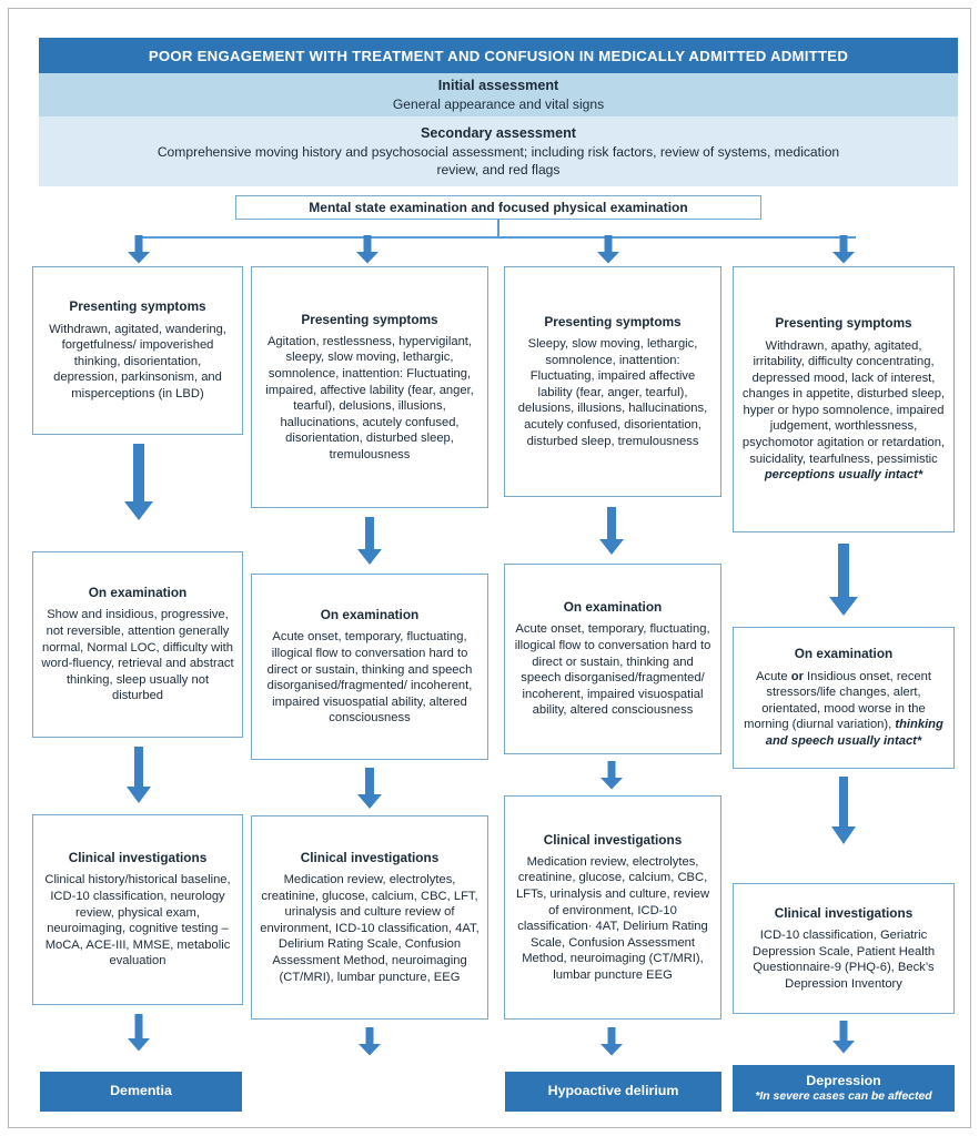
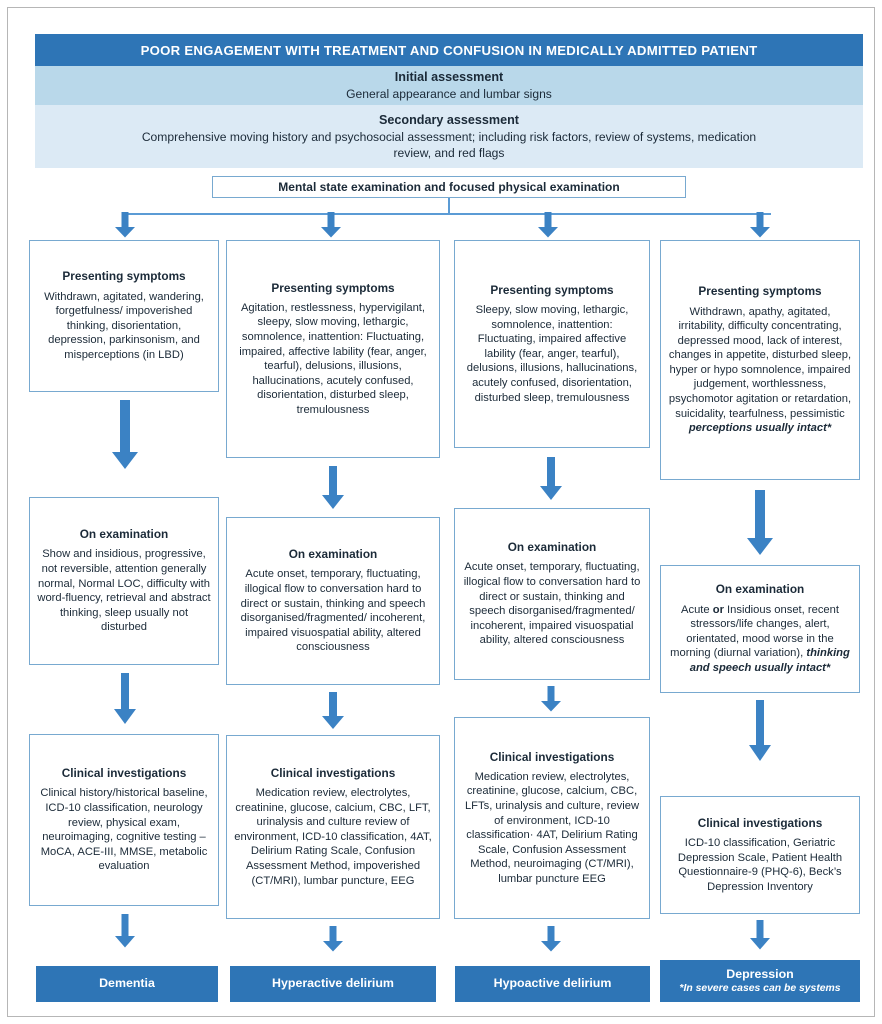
- POOR ENGAGEMENT WITH TREATMENT AND CONFUSION IN MEDICALLY ADMITTED ADMITTED
+ POOR ENGAGEMENT WITH TREATMENT AND CONFUSION IN MEDICALLY ADMITTED PATIENT
  Initial assessment
- General appearance and vital signs
+ General appearance and lumbar signs
  Secondary assessment
  Comprehensive moving history and psychosocial assessment; including risk factors, review of systems, medication review, and red flags
  Mental state examination and focused physical examination
  Presenting symptoms
  Withdrawn, agitated, wandering, forgetfulness/ impoverished thinking, disorientation, depression, parkinsonism, and misperceptions (in LBD)
  On examination
  Show and insidious, progressive, not reversible, attention generally normal, Normal LOC, difficulty with word-fluency, retrieval and abstract thinking, sleep usually not disturbed
  Clinical investigations
  Clinical history/historical baseline, ICD-10 classification, neurology review, physical exam, neuroimaging, cognitive testing – MoCA, ACE-III, MMSE, metabolic evaluation
  Dementia
  Presenting symptoms
  Agitation, restlessness, hypervigilant, sleepy, slow moving, lethargic, somnolence, inattention: Fluctuating, impaired, affective lability (fear, anger, tearful), delusions, illusions, hallucinations, acutely confused, disorientation, disturbed sleep, tremulousness
  On examination
  Acute onset, temporary, fluctuating, illogical flow to conversation hard to direct or sustain, thinking and speech disorganised/fragmented/ incoherent, impaired visuospatial ability, altered consciousness
  Clinical investigations
- Medication review, electrolytes, creatinine, glucose, calcium, CBC, LFT, urinalysis and culture review of environment, ICD-10 classification, 4AT, Delirium Rating Scale, Confusion Assessment Method, neuroimaging (CT/MRI), lumbar puncture, EEG
+ Medication review, electrolytes, creatinine, glucose, calcium, CBC, LFT, urinalysis and culture review of environment, ICD-10 classification, 4AT, Delirium Rating Scale, Confusion Assessment Method, impoverished (CT/MRI), lumbar puncture, EEG
+ Hyperactive delirium
  Presenting symptoms
  Sleepy, slow moving, lethargic, somnolence, inattention: Fluctuating, impaired affective lability (fear, anger, tearful), delusions, illusions, hallucinations, acutely confused, disorientation, disturbed sleep, tremulousness
  On examination
  Acute onset, temporary, fluctuating, illogical flow to conversation hard to direct or sustain, thinking and speech disorganised/fragmented/ incoherent, impaired visuospatial ability, altered consciousness
  Clinical investigations
  Medication review, electrolytes, creatinine, glucose, calcium, CBC, LFTs, urinalysis and culture, review of environment, ICD-10 classification· 4AT, Delirium Rating Scale, Confusion Assessment Method, neuroimaging (CT/MRI), lumbar puncture EEG
  Hypoactive delirium
  Presenting symptoms
  Withdrawn, apathy, agitated, irritability, difficulty concentrating, depressed mood, lack of interest, changes in appetite, disturbed sleep, hyper or hypo somnolence, impaired judgement, worthlessness, psychomotor agitation or retardation, suicidality, tearfulness, pessimistic perceptions usually intact*
  On examination
  Acute or Insidious onset, recent stressors/life changes, alert, orientated, mood worse in the morning (diurnal variation), thinking and speech usually intact*
  Clinical investigations
  ICD-10 classification, Geriatric Depression Scale, Patient Health Questionnaire-9 (PHQ-6), Beck’s Depression Inventory
  Depression
- *In severe cases can be affected
+ *In severe cases can be systems
